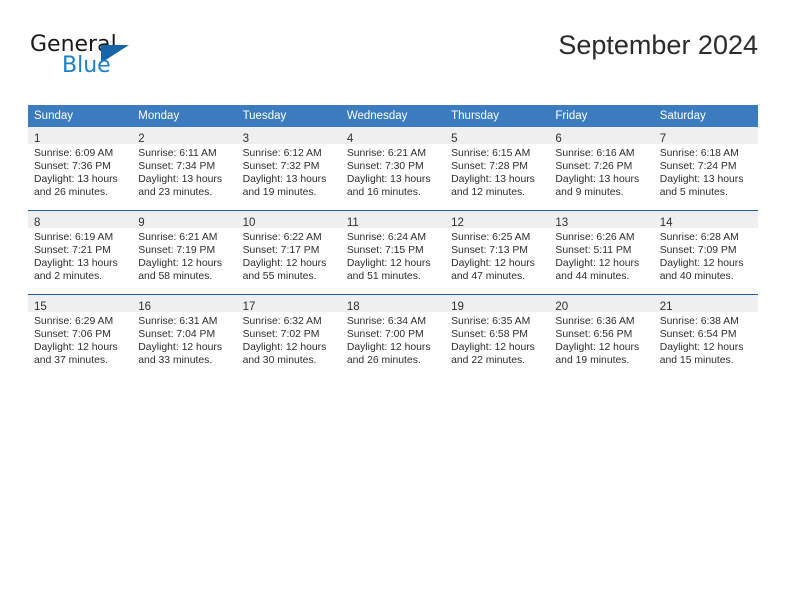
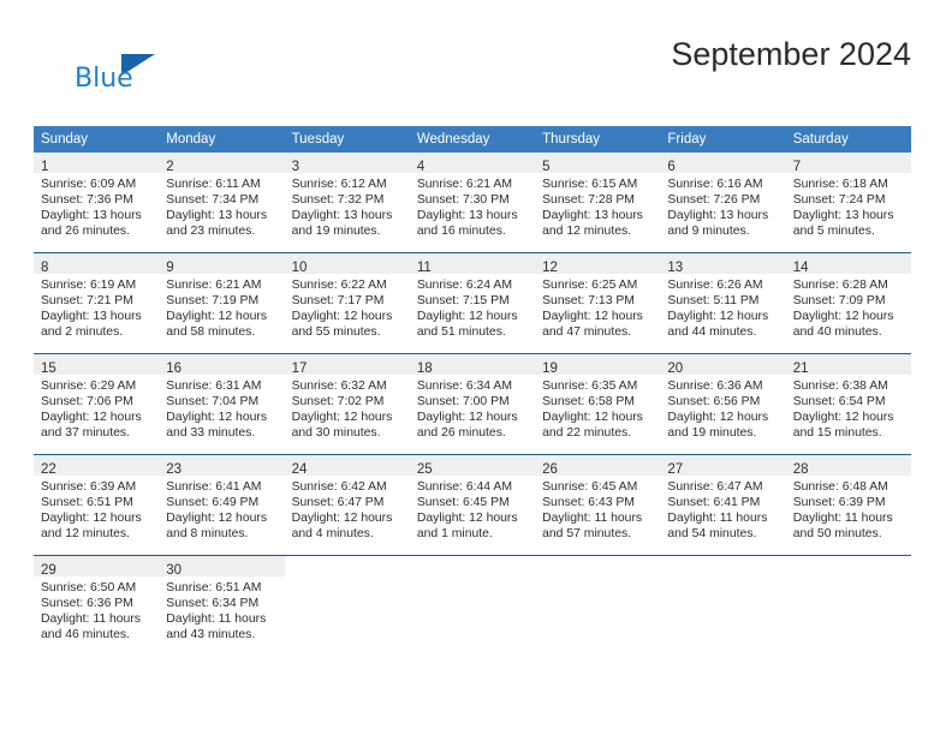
- General
  Blue
  September 2024
  Sunday	Monday	Tuesday	Wednesday	Thursday	Friday	Saturday
  1Sunrise: 6:09 AMSunset: 7:36 PMDaylight: 13 hoursand 26 minutes.	2Sunrise: 6:11 AMSunset: 7:34 PMDaylight: 13 hoursand 23 minutes.	3Sunrise: 6:12 AMSunset: 7:32 PMDaylight: 13 hoursand 19 minutes.	4Sunrise: 6:21 AMSunset: 7:30 PMDaylight: 13 hoursand 16 minutes.	5Sunrise: 6:15 AMSunset: 7:28 PMDaylight: 13 hoursand 12 minutes.	6Sunrise: 6:16 AMSunset: 7:26 PMDaylight: 13 hoursand 9 minutes.	7Sunrise: 6:18 AMSunset: 7:24 PMDaylight: 13 hoursand 5 minutes.
  8Sunrise: 6:19 AMSunset: 7:21 PMDaylight: 13 hoursand 2 minutes.	9Sunrise: 6:21 AMSunset: 7:19 PMDaylight: 12 hoursand 58 minutes.	10Sunrise: 6:22 AMSunset: 7:17 PMDaylight: 12 hoursand 55 minutes.	11Sunrise: 6:24 AMSunset: 7:15 PMDaylight: 12 hoursand 51 minutes.	12Sunrise: 6:25 AMSunset: 7:13 PMDaylight: 12 hoursand 47 minutes.	13Sunrise: 6:26 AMSunset: 5:11 PMDaylight: 12 hoursand 44 minutes.	14Sunrise: 6:28 AMSunset: 7:09 PMDaylight: 12 hoursand 40 minutes.
  15Sunrise: 6:29 AMSunset: 7:06 PMDaylight: 12 hoursand 37 minutes.	16Sunrise: 6:31 AMSunset: 7:04 PMDaylight: 12 hoursand 33 minutes.	17Sunrise: 6:32 AMSunset: 7:02 PMDaylight: 12 hoursand 30 minutes.	18Sunrise: 6:34 AMSunset: 7:00 PMDaylight: 12 hoursand 26 minutes.	19Sunrise: 6:35 AMSunset: 6:58 PMDaylight: 12 hoursand 22 minutes.	20Sunrise: 6:36 AMSunset: 6:56 PMDaylight: 12 hoursand 19 minutes.	21Sunrise: 6:38 AMSunset: 6:54 PMDaylight: 12 hoursand 15 minutes.
+ 22Sunrise: 6:39 AMSunset: 6:51 PMDaylight: 12 hoursand 12 minutes.	23Sunrise: 6:41 AMSunset: 6:49 PMDaylight: 12 hoursand 8 minutes.	24Sunrise: 6:42 AMSunset: 6:47 PMDaylight: 12 hoursand 4 minutes.	25Sunrise: 6:44 AMSunset: 6:45 PMDaylight: 12 hoursand 1 minute.	26Sunrise: 6:45 AMSunset: 6:43 PMDaylight: 11 hoursand 57 minutes.	27Sunrise: 6:47 AMSunset: 6:41 PMDaylight: 11 hoursand 54 minutes.	28Sunrise: 6:48 AMSunset: 6:39 PMDaylight: 11 hoursand 50 minutes.
+ 29Sunrise: 6:50 AMSunset: 6:36 PMDaylight: 11 hoursand 46 minutes.	30Sunrise: 6:51 AMSunset: 6:34 PMDaylight: 11 hoursand 43 minutes.
